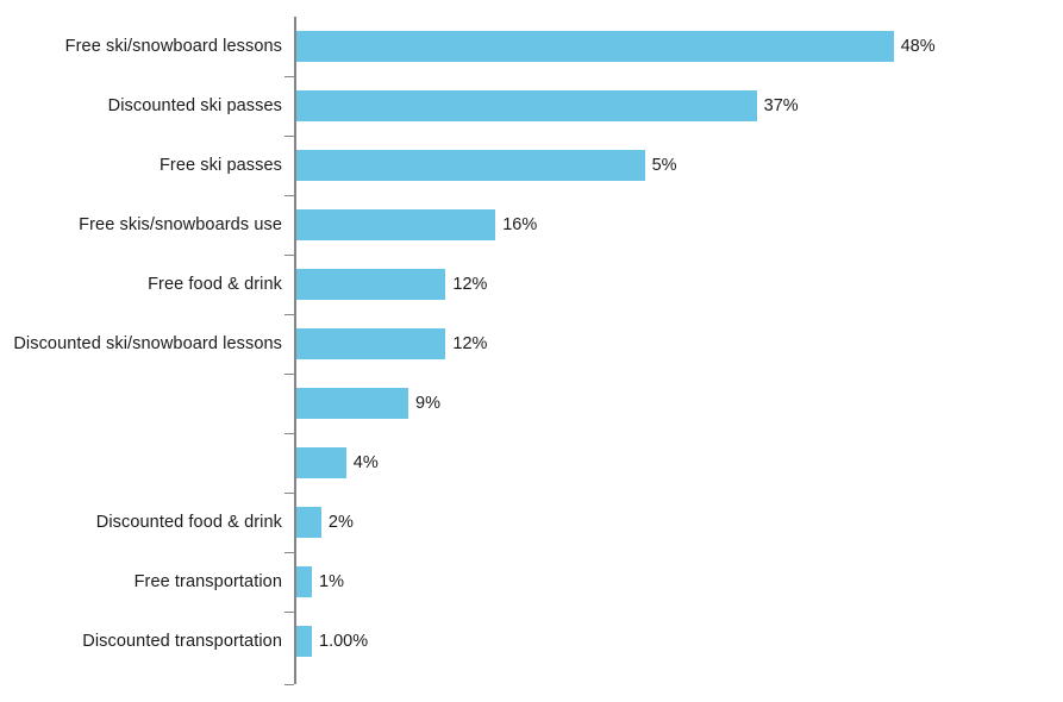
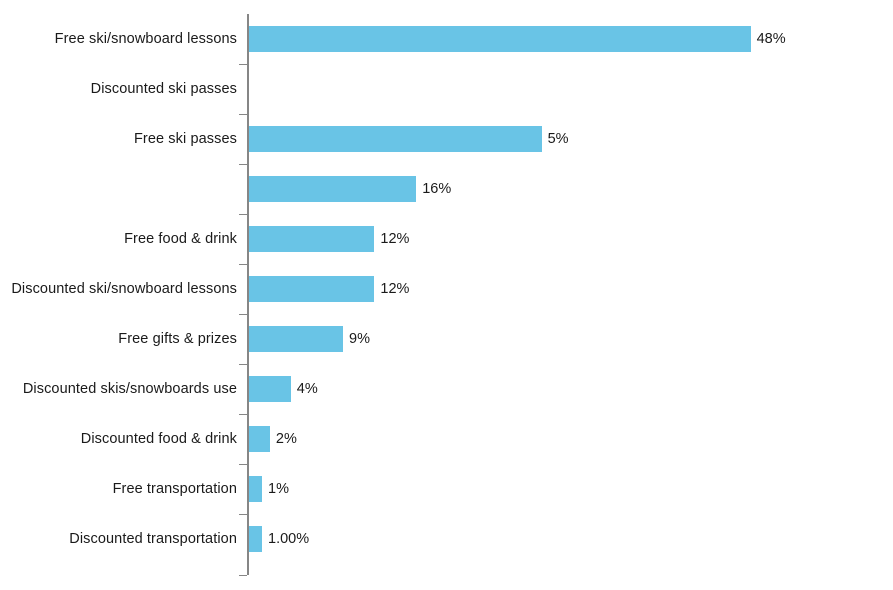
  Free ski/snowboard lessons
  48%
  Discounted ski passes
- 37%
  Free ski passes
  5%
- Free skis/snowboards use
  16%
  Free food & drink
  12%
  Discounted ski/snowboard lessons
  12%
+ Free gifts & prizes
  9%
+ Discounted skis/snowboards use
  4%
  Discounted food & drink
  2%
  Free transportation
  1%
  Discounted transportation
  1.00%
